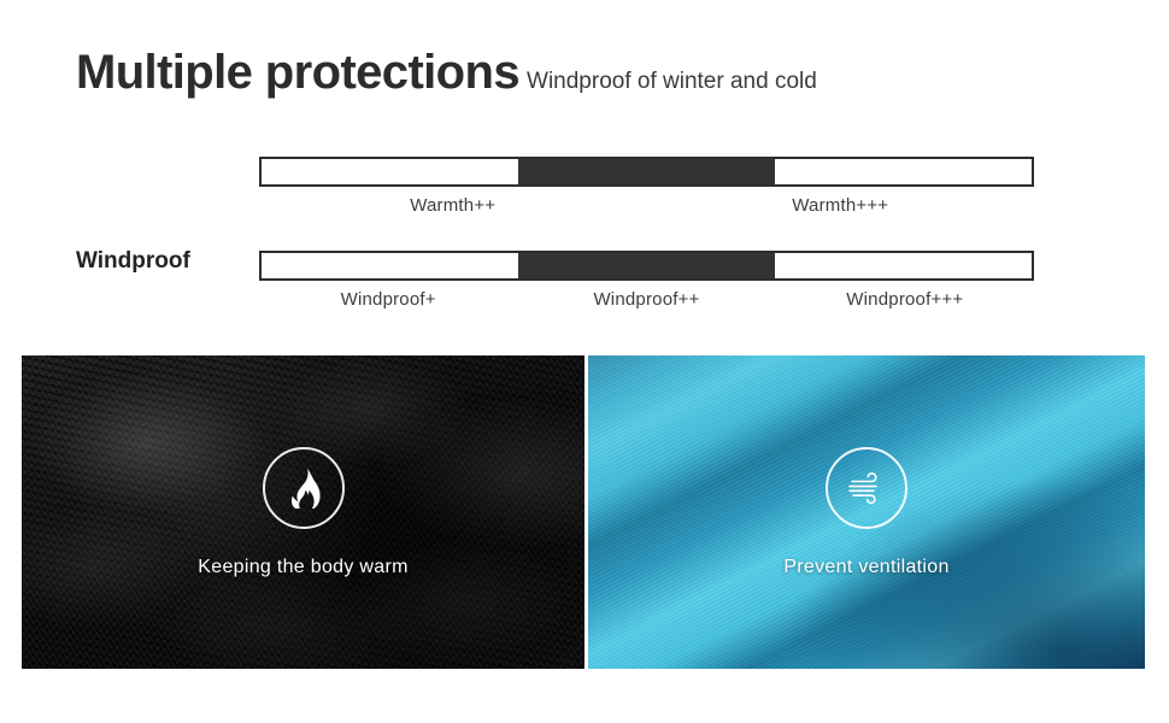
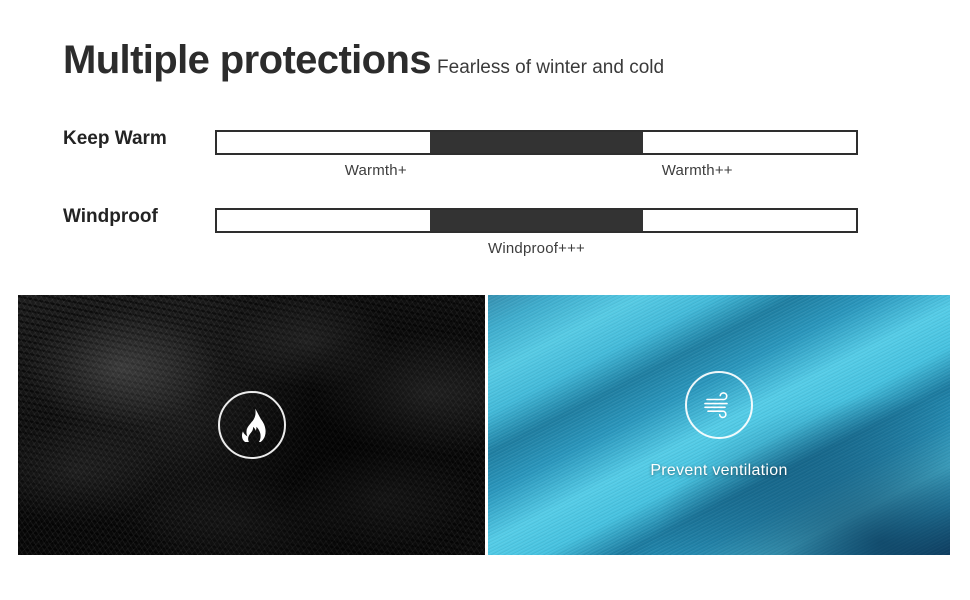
  Multiple protections
- Windproof of winter and cold
+ Fearless of winter and cold
+ Keep Warm
+ Warmth+
  Warmth++
- Warmth+++
  Windproof
- Windproof+
- Windproof++
  Windproof+++
- Keeping the body warm
  Prevent ventilation
